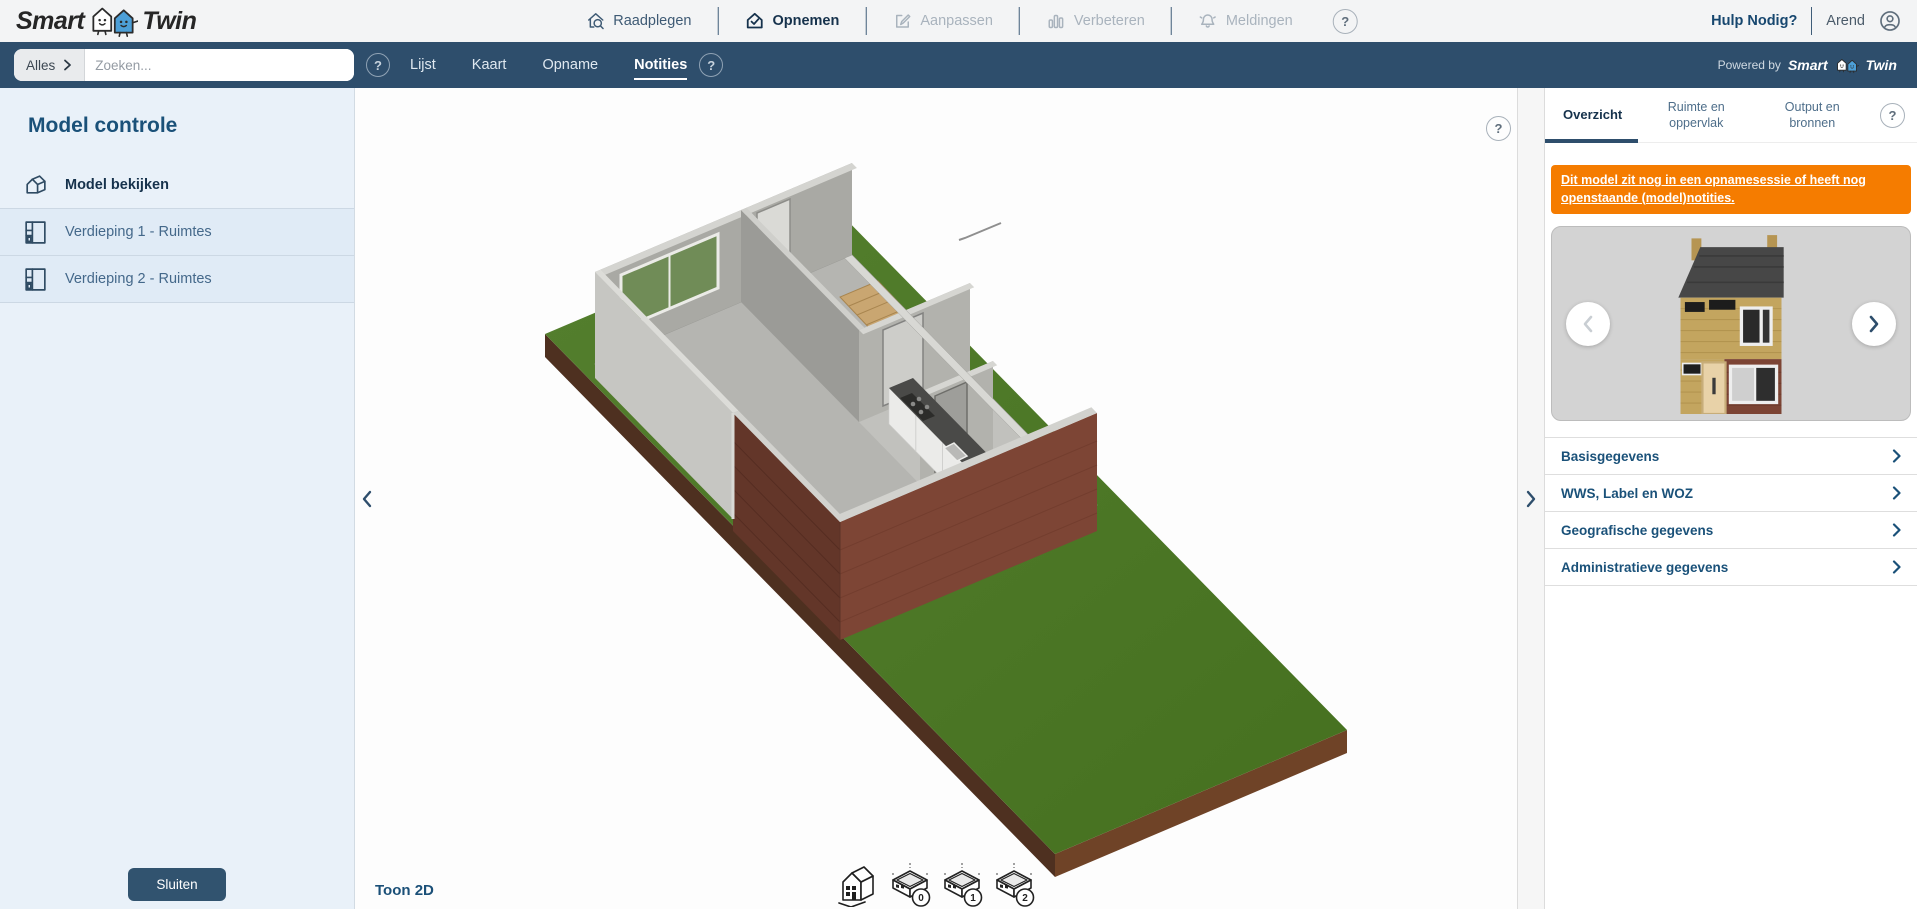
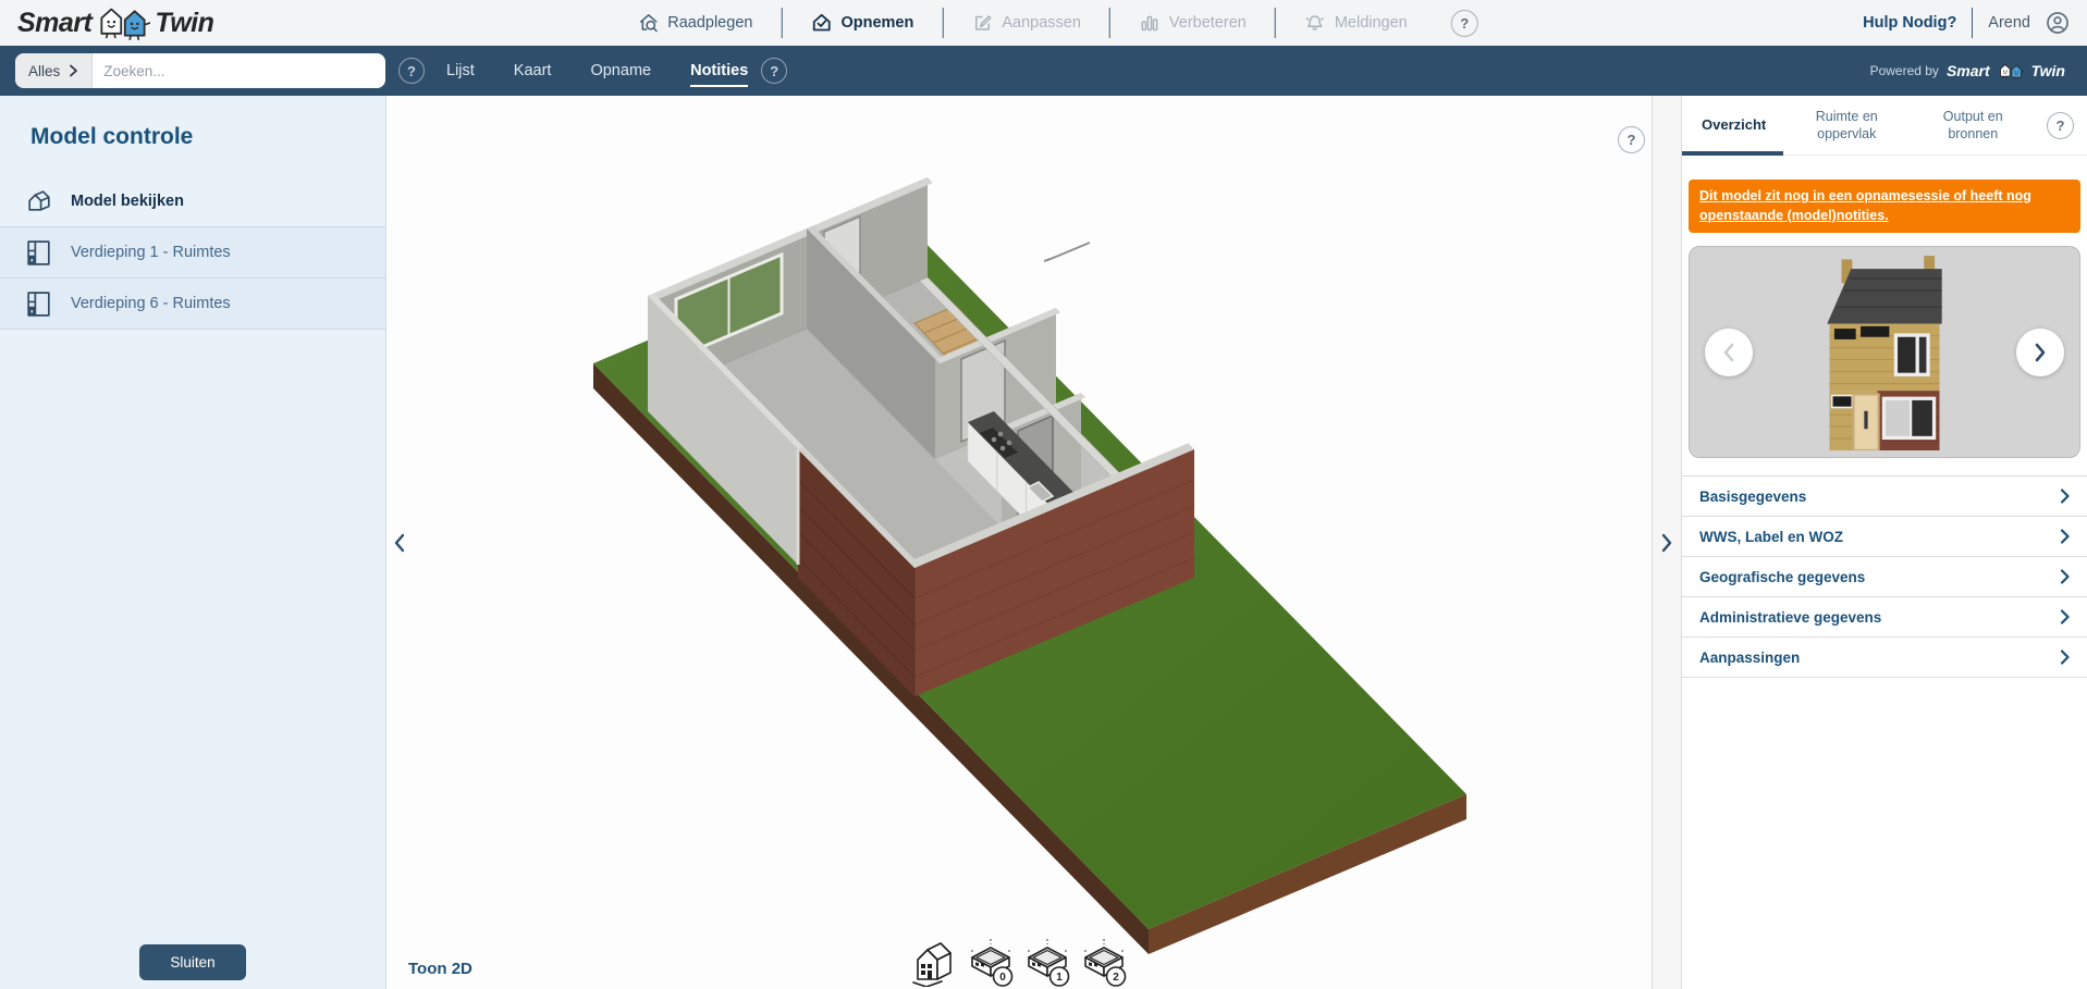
  Smart
  Twin
  Raadplegen
  Opnemen
  Aanpassen
  Verbeteren
  Meldingen
  ?
  Hulp Nodig?
  Arend
  Alles
  Zoeken...
  ?
  Lijst
  Kaart
  Opname
  Notities
  ?
  Powered by
  Smart
  Twin
  Model controle
  Model bekijken
  Verdieping 1 - Ruimtes
- Verdieping 2 - Ruimtes
+ Verdieping 6 - Ruimtes
  Sluiten
  ?
  Toon 2D
  0
  1
  2
  Overzicht
  Ruimte en oppervlak
  Output en bronnen
  ?
  Dit model zit nog in een opnamesessie of heeft nog openstaande (model)notities.
  Basisgegevens
  WWS, Label en WOZ
  Geografische gegevens
  Administratieve gegevens
+ Aanpassingen
